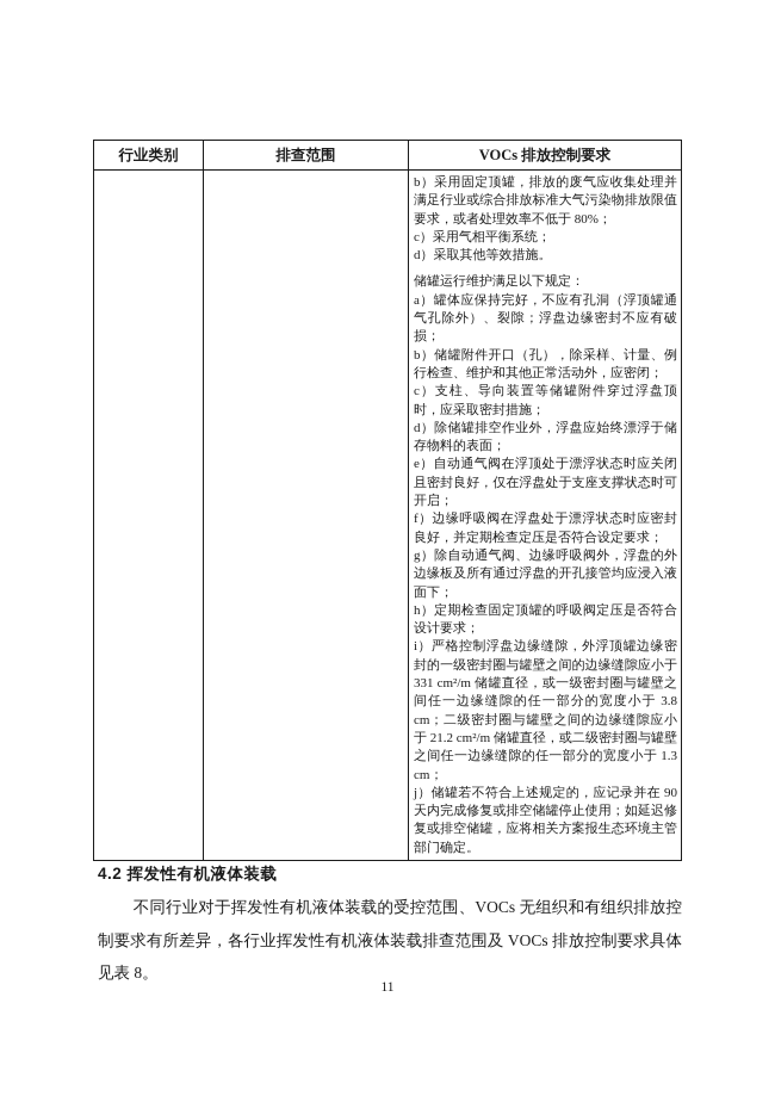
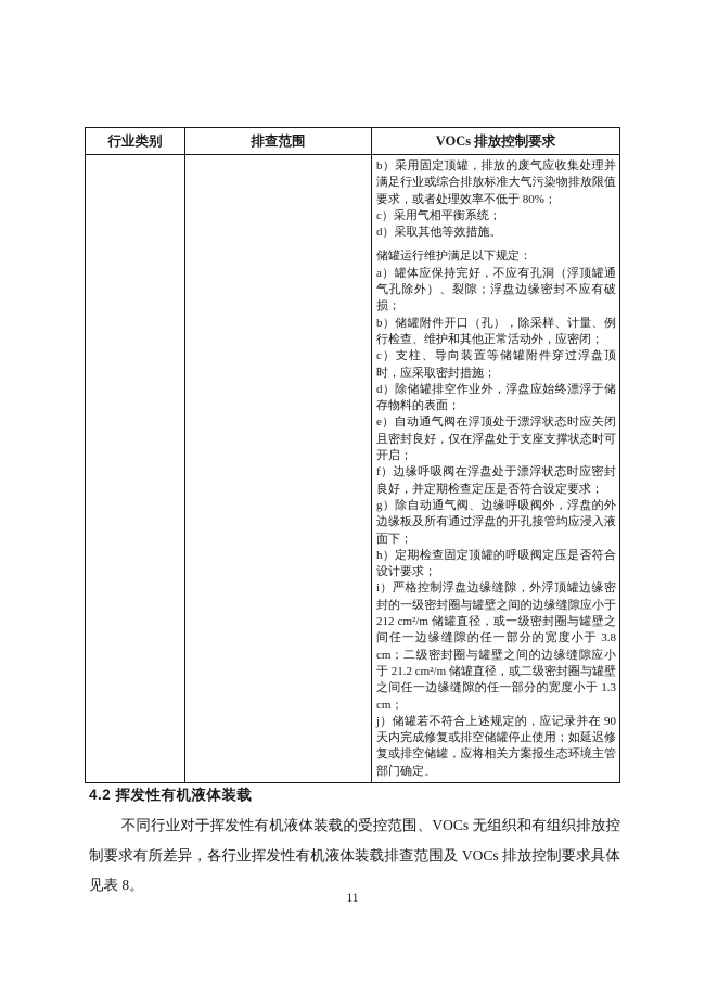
  行业类别	排查范围	VOCs 排放控制要求
- 		b）采用固定顶罐，排放的废气应收集处理并满足行业或综合排放标准大气污染物排放限值要求，或者处理效率不低于 80%； c）采用气相平衡系统； d）采取其他等效措施。 储罐运行维护满足以下规定： a）罐体应保持完好，不应有孔洞（浮顶罐通气孔除外）、裂隙；浮盘边缘密封不应有破损； b）储罐附件开口（孔），除采样、计量、例行检查、维护和其他正常活动外，应密闭； c）支柱、导向装置等储罐附件穿过浮盘顶时，应采取密封措施； d）除储罐排空作业外，浮盘应始终漂浮于储存物料的表面； e）自动通气阀在浮顶处于漂浮状态时应关闭且密封良好，仅在浮盘处于支座支撑状态时可开启； f）边缘呼吸阀在浮盘处于漂浮状态时应密封良好，并定期检查定压是否符合设定要求； g）除自动通气阀、边缘呼吸阀外，浮盘的外边缘板及所有通过浮盘的开孔接管均应浸入液面下； h）定期检查固定顶罐的呼吸阀定压是否符合设计要求； i）严格控制浮盘边缘缝隙，外浮顶罐边缘密封的一级密封圈与罐壁之间的边缘缝隙应小于 331 cm²/m 储罐直径，或一级密封圈与罐壁之间任一边缘缝隙的任一部分的宽度小于 3.8 cm；二级密封圈与罐壁之间的边缘缝隙应小于 21.2 cm²/m 储罐直径，或二级密封圈与罐壁之间任一边缘缝隙的任一部分的宽度小于 1.3 cm； j）储罐若不符合上述规定的，应记录并在 90 天内完成修复或排空储罐停止使用；如延迟修复或排空储罐，应将相关方案报生态环境主管部门确定。
+ 		b）采用固定顶罐，排放的废气应收集处理并满足行业或综合排放标准大气污染物排放限值要求，或者处理效率不低于 80%； c）采用气相平衡系统； d）采取其他等效措施。 储罐运行维护满足以下规定： a）罐体应保持完好，不应有孔洞（浮顶罐通气孔除外）、裂隙；浮盘边缘密封不应有破损； b）储罐附件开口（孔），除采样、计量、例行检查、维护和其他正常活动外，应密闭； c）支柱、导向装置等储罐附件穿过浮盘顶时，应采取密封措施； d）除储罐排空作业外，浮盘应始终漂浮于储存物料的表面； e）自动通气阀在浮顶处于漂浮状态时应关闭且密封良好，仅在浮盘处于支座支撑状态时可开启； f）边缘呼吸阀在浮盘处于漂浮状态时应密封良好，并定期检查定压是否符合设定要求； g）除自动通气阀、边缘呼吸阀外，浮盘的外边缘板及所有通过浮盘的开孔接管均应浸入液面下； h）定期检查固定顶罐的呼吸阀定压是否符合设计要求； i）严格控制浮盘边缘缝隙，外浮顶罐边缘密封的一级密封圈与罐壁之间的边缘缝隙应小于 212 cm²/m 储罐直径，或一级密封圈与罐壁之间任一边缘缝隙的任一部分的宽度小于 3.8 cm；二级密封圈与罐壁之间的边缘缝隙应小于 21.2 cm²/m 储罐直径，或二级密封圈与罐壁之间任一边缘缝隙的任一部分的宽度小于 1.3 cm； j）储罐若不符合上述规定的，应记录并在 90 天内完成修复或排空储罐停止使用；如延迟修复或排空储罐，应将相关方案报生态环境主管部门确定。
  4.2 挥发性有机液体装载
  不同行业对于挥发性有机液体装载的受控范围、VOCs 无组织和有组织排放控制要求有所差异，各行业挥发性有机液体装载排查范围及 VOCs 排放控制要求具体见表 8。
  11
